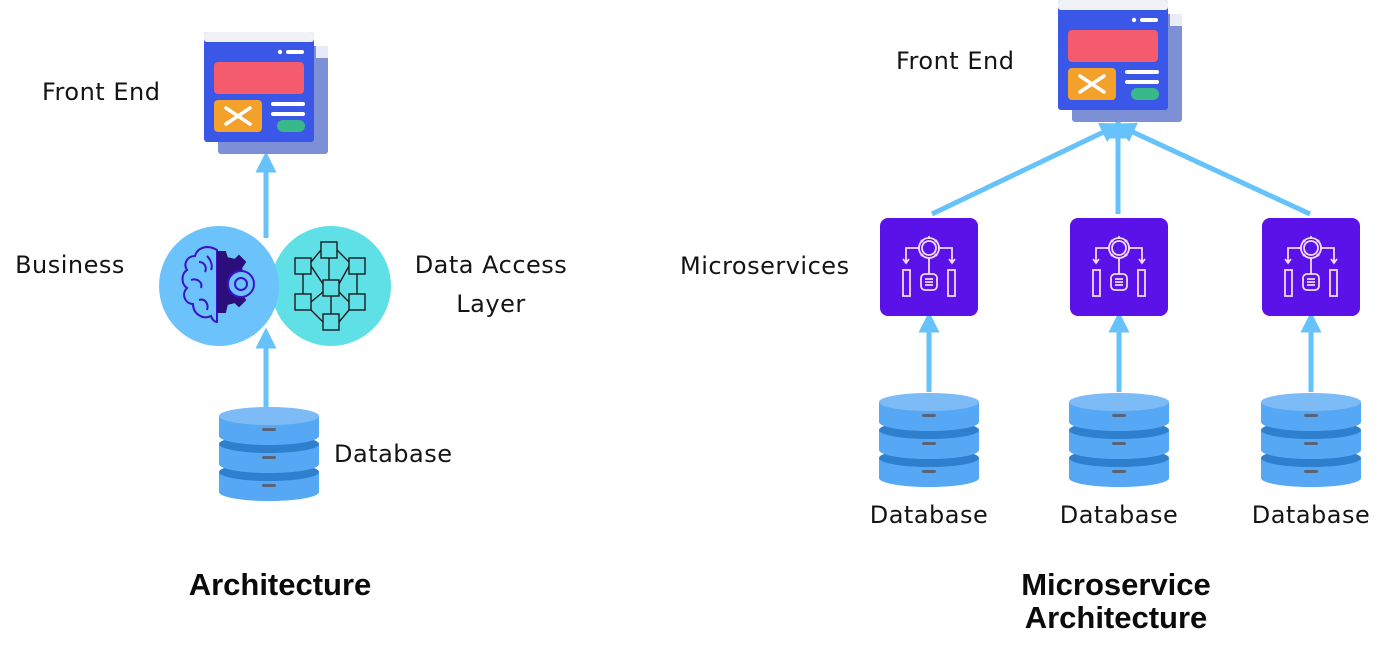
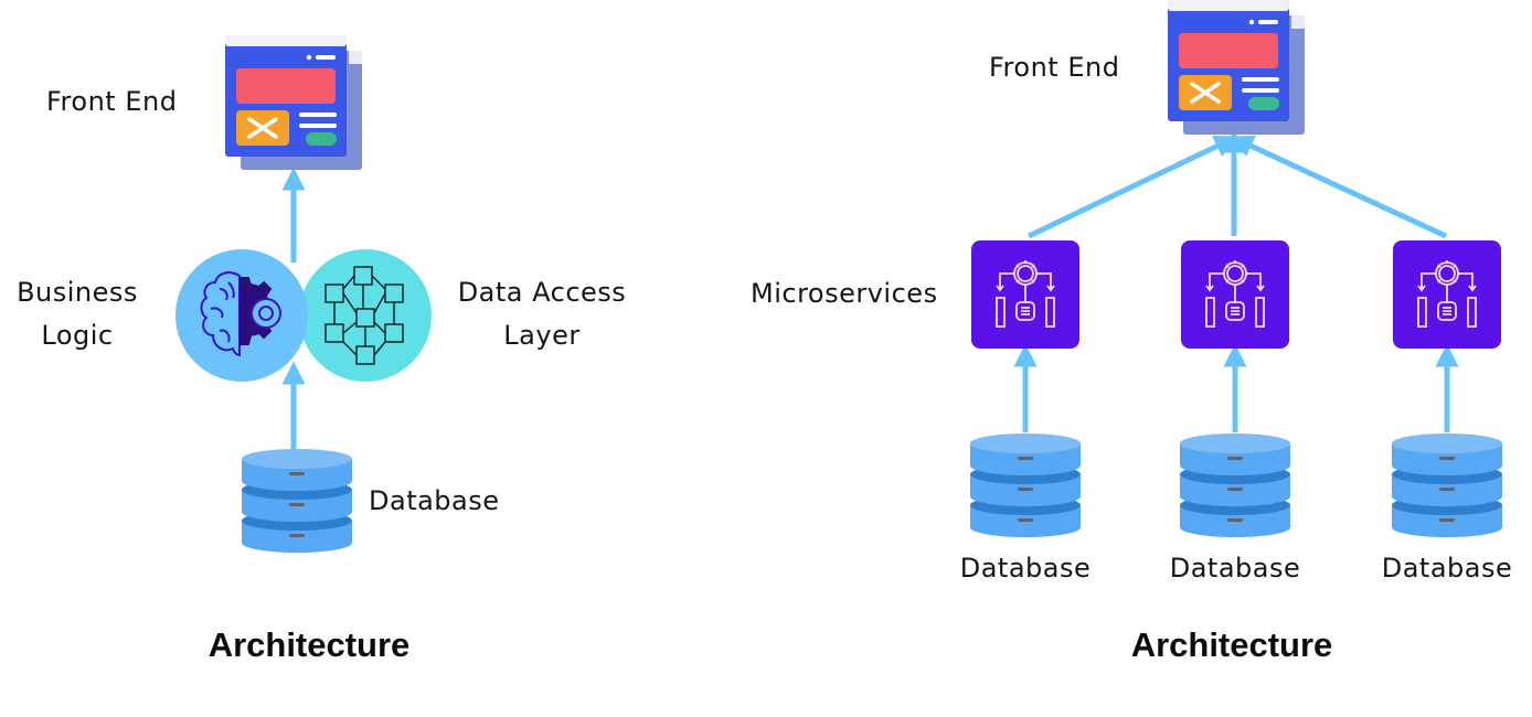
  Front End
  Business
+ Logic
  Data Access
  Layer
  Database
  Architecture
  Front End
  Microservices
  Database
  Database
  Database
- Microservice
  Architecture
